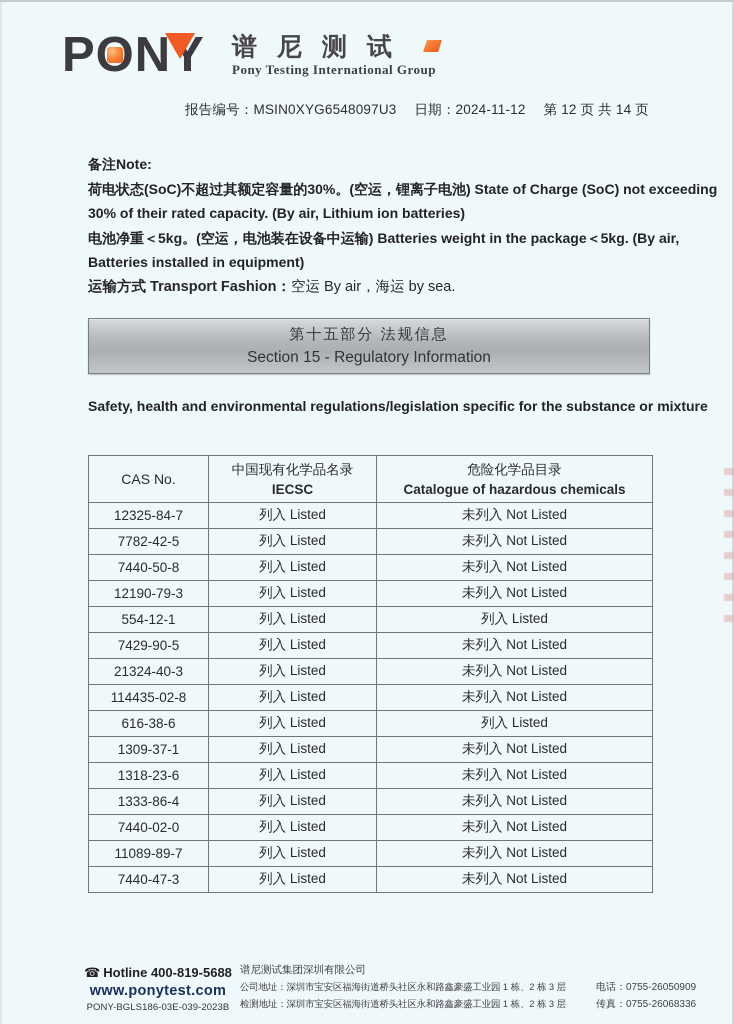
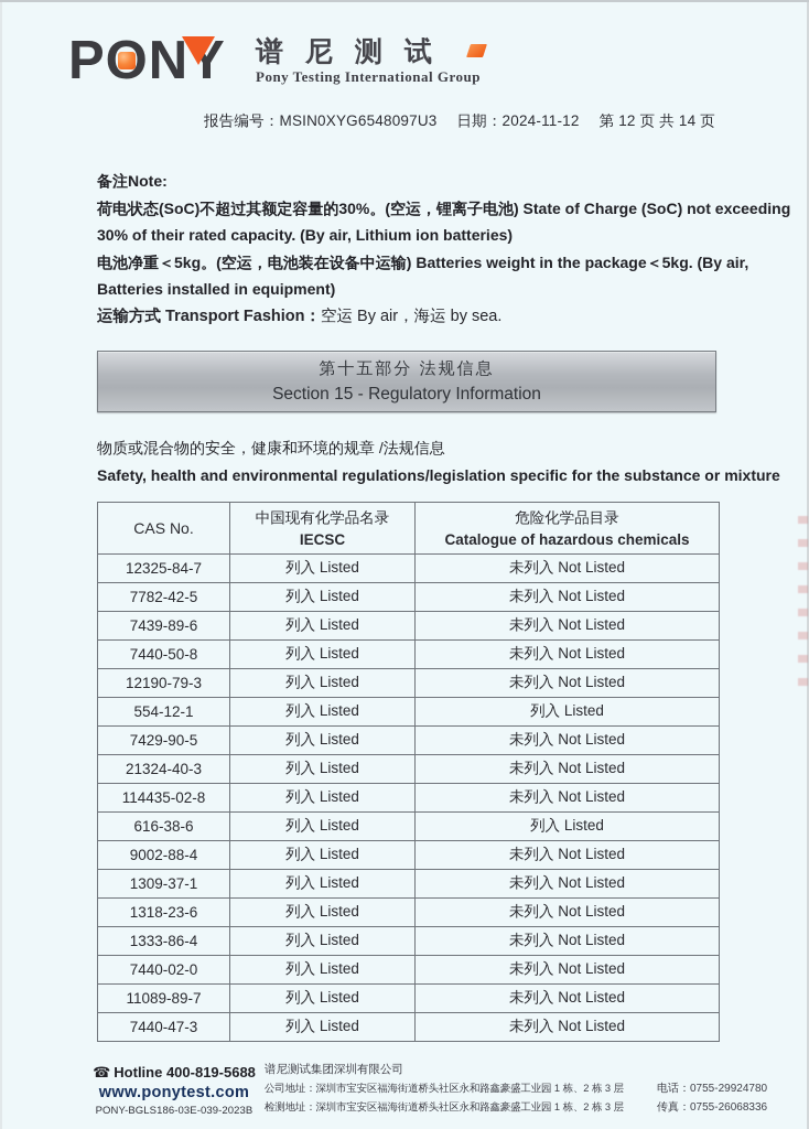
  PNY
  谱尼测试
  Pony Testing International Group
  报告编号：MSIN0XYG6548097U3 日期：2024-11-12 第 12 页 共 14 页
  备注Note:
  荷电状态(SoC)不超过其额定容量的30%。(空运，锂离子电池) State of Charge (SoC) not exceeding
  30% of their rated capacity. (By air, Lithium ion batteries)
  电池净重＜5kg。(空运，电池装在设备中运输) Batteries weight in the package＜5kg. (By air,
  Batteries installed in equipment)
  运输方式 Transport Fashion：空运 By air，海运 by sea.
  第十五部分 法规信息
  Section 15 - Regulatory Information
+ 物质或混合物的安全，健康和环境的规章 /法规信息
  Safety, health and environmental regulations/legislation specific for the substance or mixture
  CAS No.	中国现有化学品名录 IECSC	危险化学品目录 Catalogue of hazardous chemicals
  12325-84-7	列入 Listed	未列入 Not Listed
  7782-42-5	列入 Listed	未列入 Not Listed
+ 7439-89-6	列入 Listed	未列入 Not Listed
  7440-50-8	列入 Listed	未列入 Not Listed
  12190-79-3	列入 Listed	未列入 Not Listed
  554-12-1	列入 Listed	列入 Listed
  7429-90-5	列入 Listed	未列入 Not Listed
  21324-40-3	列入 Listed	未列入 Not Listed
  114435-02-8	列入 Listed	未列入 Not Listed
  616-38-6	列入 Listed	列入 Listed
+ 9002-88-4	列入 Listed	未列入 Not Listed
  1309-37-1	列入 Listed	未列入 Not Listed
  1318-23-6	列入 Listed	未列入 Not Listed
  1333-86-4	列入 Listed	未列入 Not Listed
  7440-02-0	列入 Listed	未列入 Not Listed
  11089-89-7	列入 Listed	未列入 Not Listed
  7440-47-3	列入 Listed	未列入 Not Listed
  ☎ Hotline 400-819-5688
  www.ponytest.com
  PONY-BGLS186-03E-039-2023B
  谱尼测试集团深圳有限公司
  公司地址：深圳市宝安区福海街道桥头社区永和路鑫豪盛工业园 1 栋、2 栋 3 层
  检测地址：深圳市宝安区福海街道桥头社区永和路鑫豪盛工业园 1 栋、2 栋 3 层
- 电话：0755-26050909
+ 电话：0755-29924780
  传真：0755-26068336
